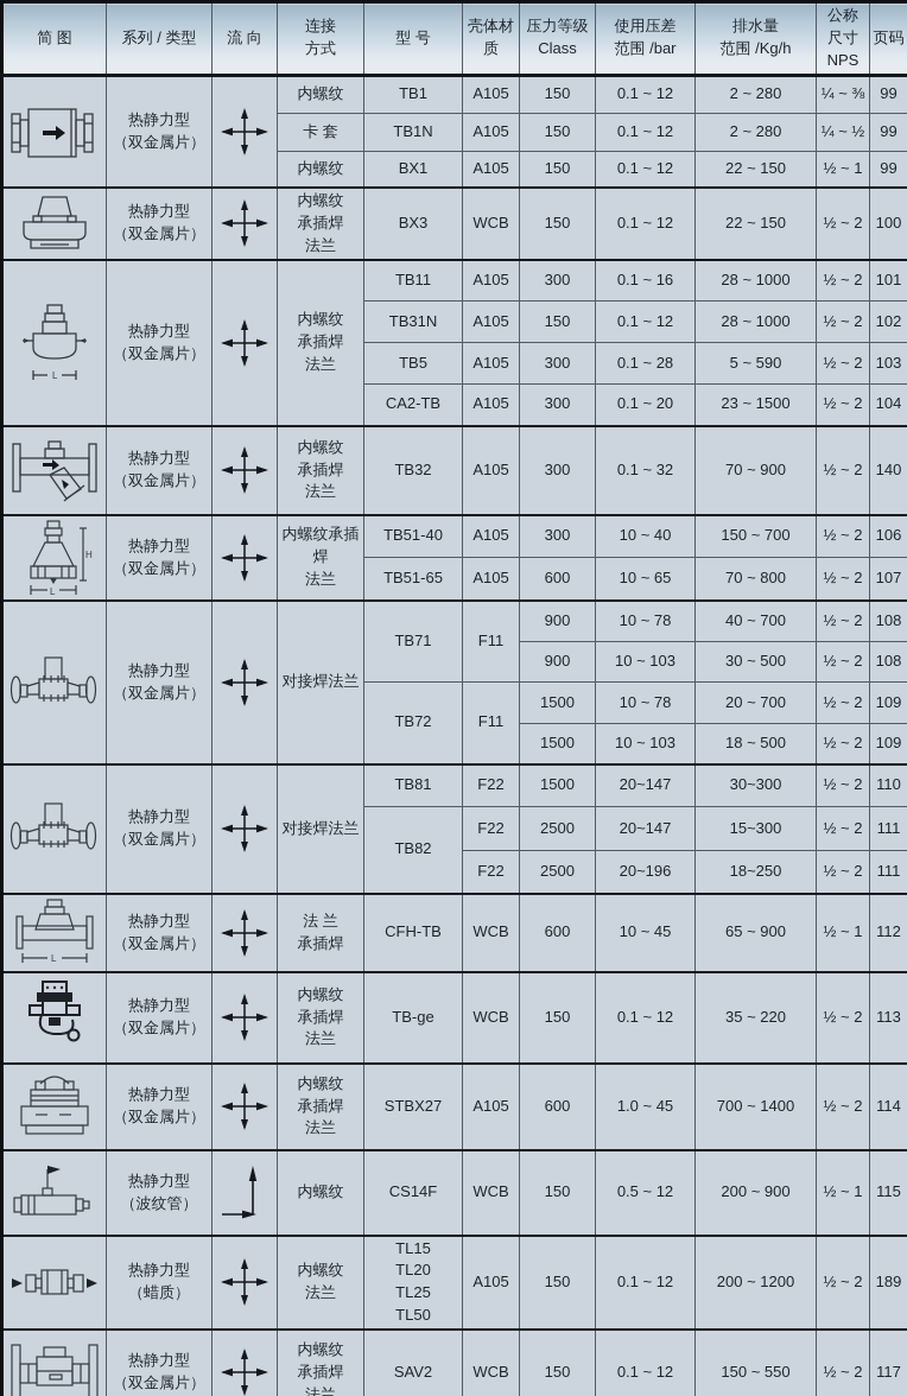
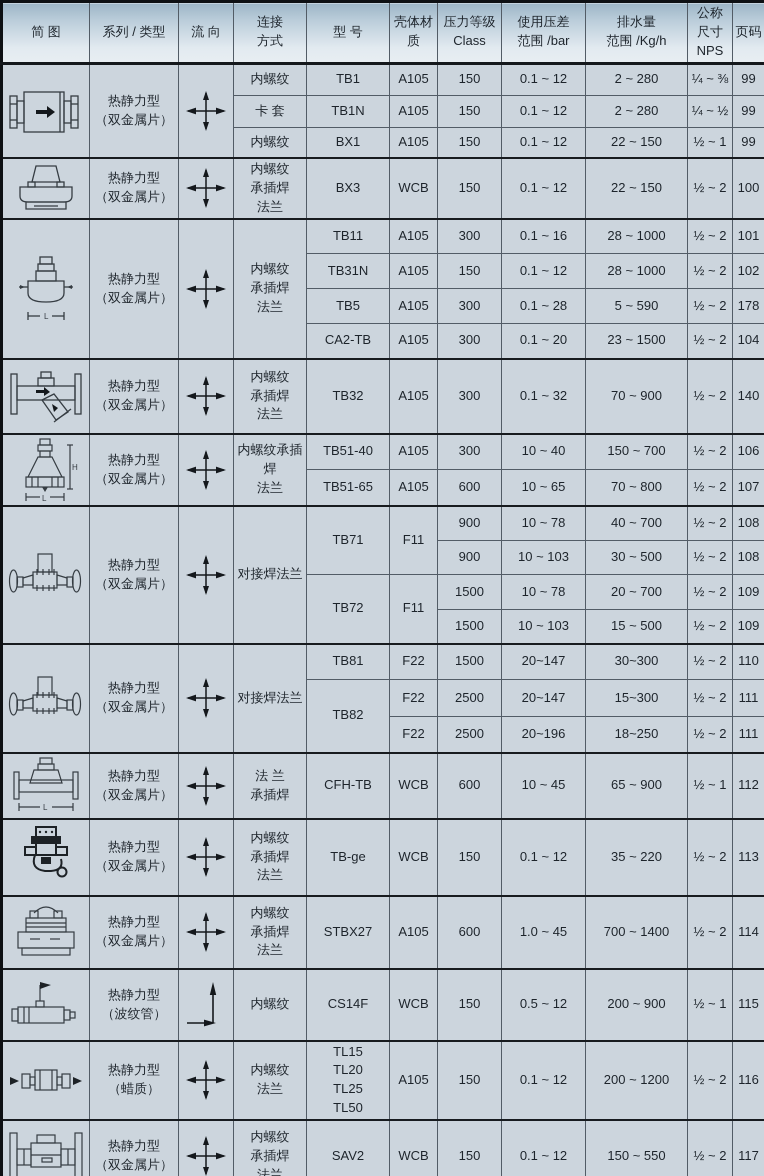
  简 图	系列 / 类型	流 向	连接 方式	型 号	壳体材 质	压力等级 Class	使用压差 范围 /bar	排水量 范围 /Kg/h	公称 尺寸 NPS	页码
  	热静力型 （双金属片）		内螺纹	TB1	A105	150	0.1 ~ 12	2 ~ 280	¼ ~ ⅜	99
  卡 套	TB1N	A105	150	0.1 ~ 12	2 ~ 280	¼ ~ ½	99
  内螺纹	BX1	A105	150	0.1 ~ 12	22 ~ 150	½ ~ 1	99
  	热静力型 （双金属片）		内螺纹 承插焊 法兰	BX3	WCB	150	0.1 ~ 12	22 ~ 150	½ ~ 2	100
  L	热静力型 （双金属片）		内螺纹 承插焊 法兰	TB11	A105	300	0.1 ~ 16	28 ~ 1000	½ ~ 2	101
  TB31N	A105	150	0.1 ~ 12	28 ~ 1000	½ ~ 2	102
- TB5	A105	300	0.1 ~ 28	5 ~ 590	½ ~ 2	103
+ TB5	A105	300	0.1 ~ 28	5 ~ 590	½ ~ 2	178
  CA2-TB	A105	300	0.1 ~ 20	23 ~ 1500	½ ~ 2	104
  	热静力型 （双金属片）		内螺纹 承插焊 法兰	TB32	A105	300	0.1 ~ 32	70 ~ 900	½ ~ 2	140
  H L	热静力型 （双金属片）		内螺纹承插 焊 法兰	TB51-40	A105	300	10 ~ 40	150 ~ 700	½ ~ 2	106
  TB51-65	A105	600	10 ~ 65	70 ~ 800	½ ~ 2	107
  	热静力型 （双金属片）		对接焊法兰	TB71	F11	900	10 ~ 78	40 ~ 700	½ ~ 2	108
  900	10 ~ 103	30 ~ 500	½ ~ 2	108
  TB72	F11	1500	10 ~ 78	20 ~ 700	½ ~ 2	109
- 1500	10 ~ 103	18 ~ 500	½ ~ 2	109
+ 1500	10 ~ 103	15 ~ 500	½ ~ 2	109
  	热静力型 （双金属片）		对接焊法兰	TB81	F22	1500	20~147	30~300	½ ~ 2	110
  TB82	F22	2500	20~147	15~300	½ ~ 2	111
  F22	2500	20~196	18~250	½ ~ 2	111
  L	热静力型 （双金属片）		法 兰 承插焊	CFH-TB	WCB	600	10 ~ 45	65 ~ 900	½ ~ 1	112
  	热静力型 （双金属片）		内螺纹 承插焊 法兰	TB-ge	WCB	150	0.1 ~ 12	35 ~ 220	½ ~ 2	113
  	热静力型 （双金属片）		内螺纹 承插焊 法兰	STBX27	A105	600	1.0 ~ 45	700 ~ 1400	½ ~ 2	114
  	热静力型 （波纹管）		内螺纹	CS14F	WCB	150	0.5 ~ 12	200 ~ 900	½ ~ 1	115
- 	热静力型 （蜡质）		内螺纹 法兰	TL15 TL20 TL25 TL50	A105	150	0.1 ~ 12	200 ~ 1200	½ ~ 2	189
+ 	热静力型 （蜡质）		内螺纹 法兰	TL15 TL20 TL25 TL50	A105	150	0.1 ~ 12	200 ~ 1200	½ ~ 2	116
  	热静力型 （双金属片）		内螺纹 承插焊 法兰	SAV2	WCB	150	0.1 ~ 12	150 ~ 550	½ ~ 2	117
